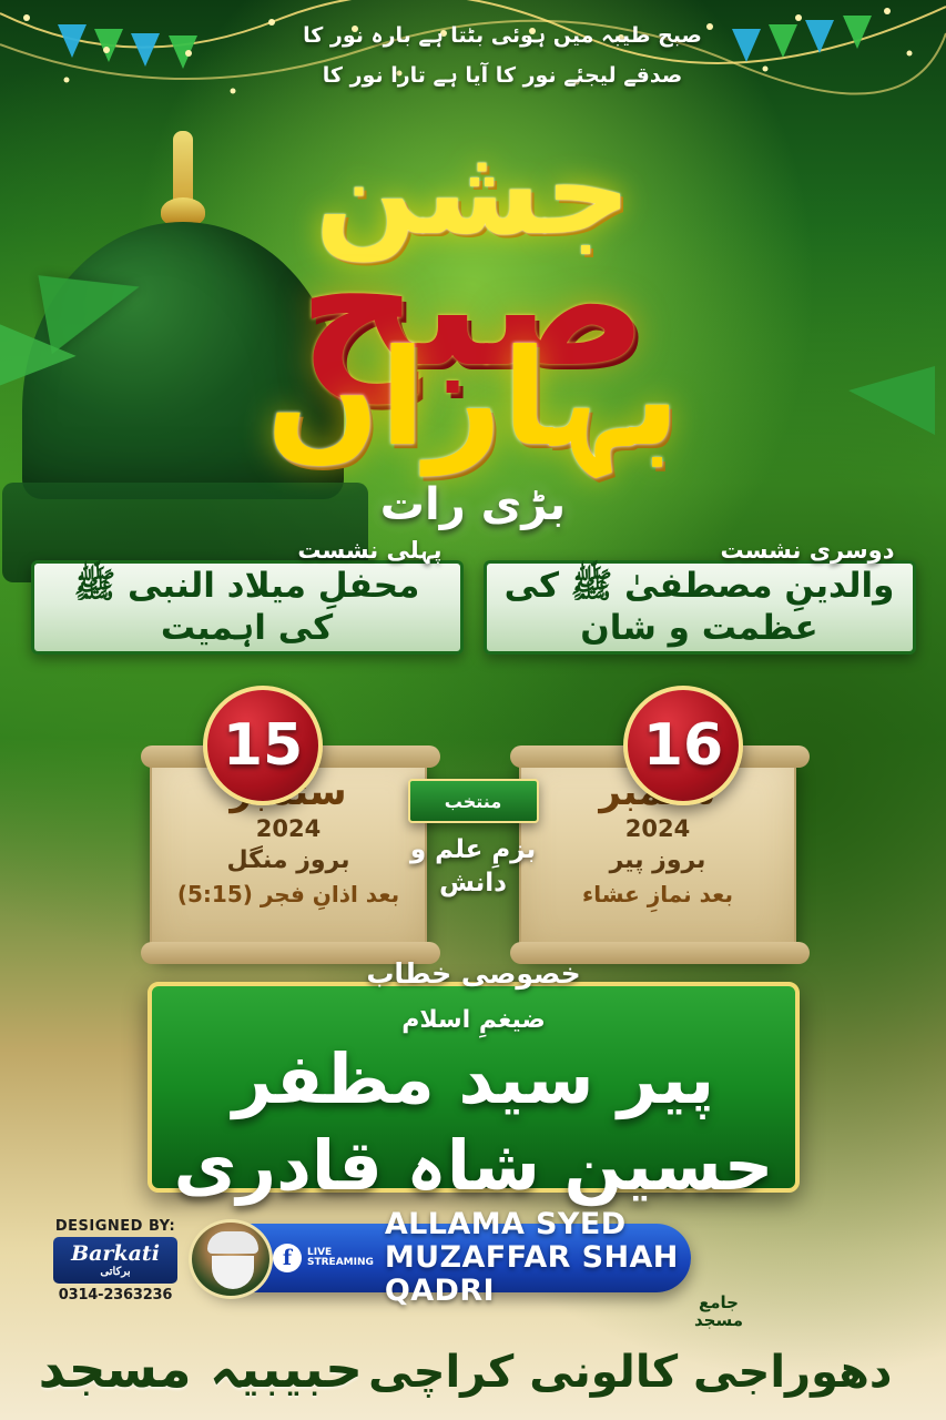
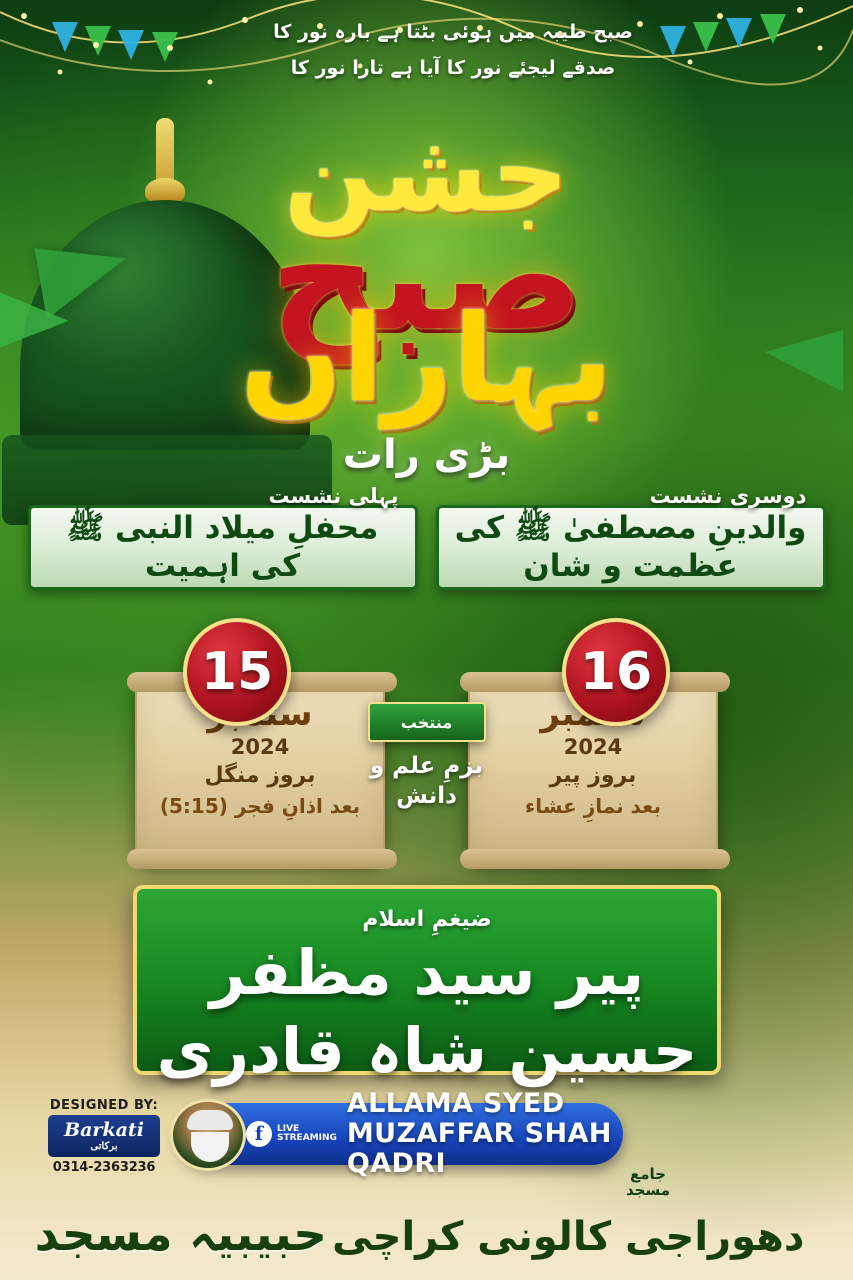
  صبح طیبہ میں ہوئی بٹتا ہے بارہ نور کا
  صدقے لیجئے نور کا آیا ہے تارا نور کا
  جشن
  صبح
  بہاراں
  بڑی رات
  پہلی نشست
  محفلِ میلاد النبی ﷺ کی اہمیت
  دوسری نشست
  والدینِ مصطفیٰ ﷺ کی عظمت و شان
  2024
  بروز پیر
  بعد نمازِ عشاء
  16
  2024
  بروز منگل
  بعد اذانِ فجر (5:15)
  15
  منتخب
  بزمِ علم و
  دانش
- خصوصی خطاب
  ضیغمِ اسلام
  پیر سید مظفر حسین شاہ قادری
  DESIGNED BY:
  Barkati
  برکاتی
  0314-2363236
  f
  LIVE
  STREAMING
  ALLAMA SYED
  MUZAFFAR SHAH QADRI
  جامع
  مسجد
  دھوراجی کالونی کراچی حبیبیہ مسجد
